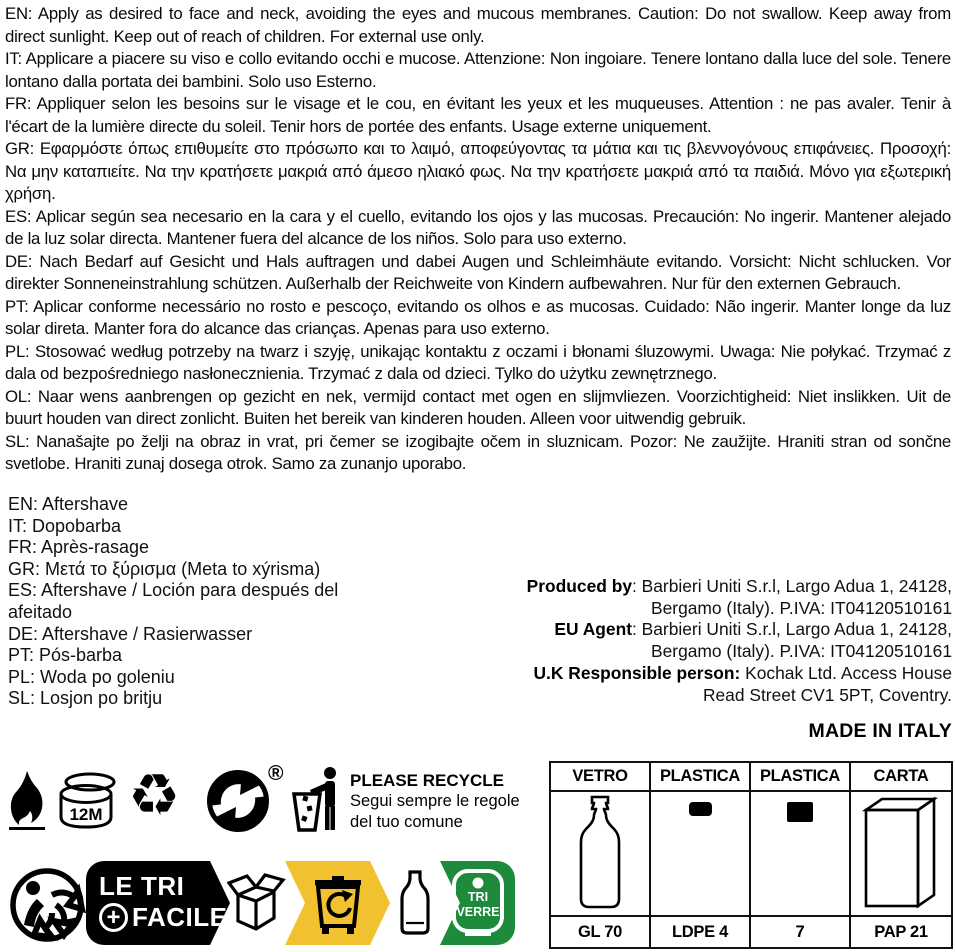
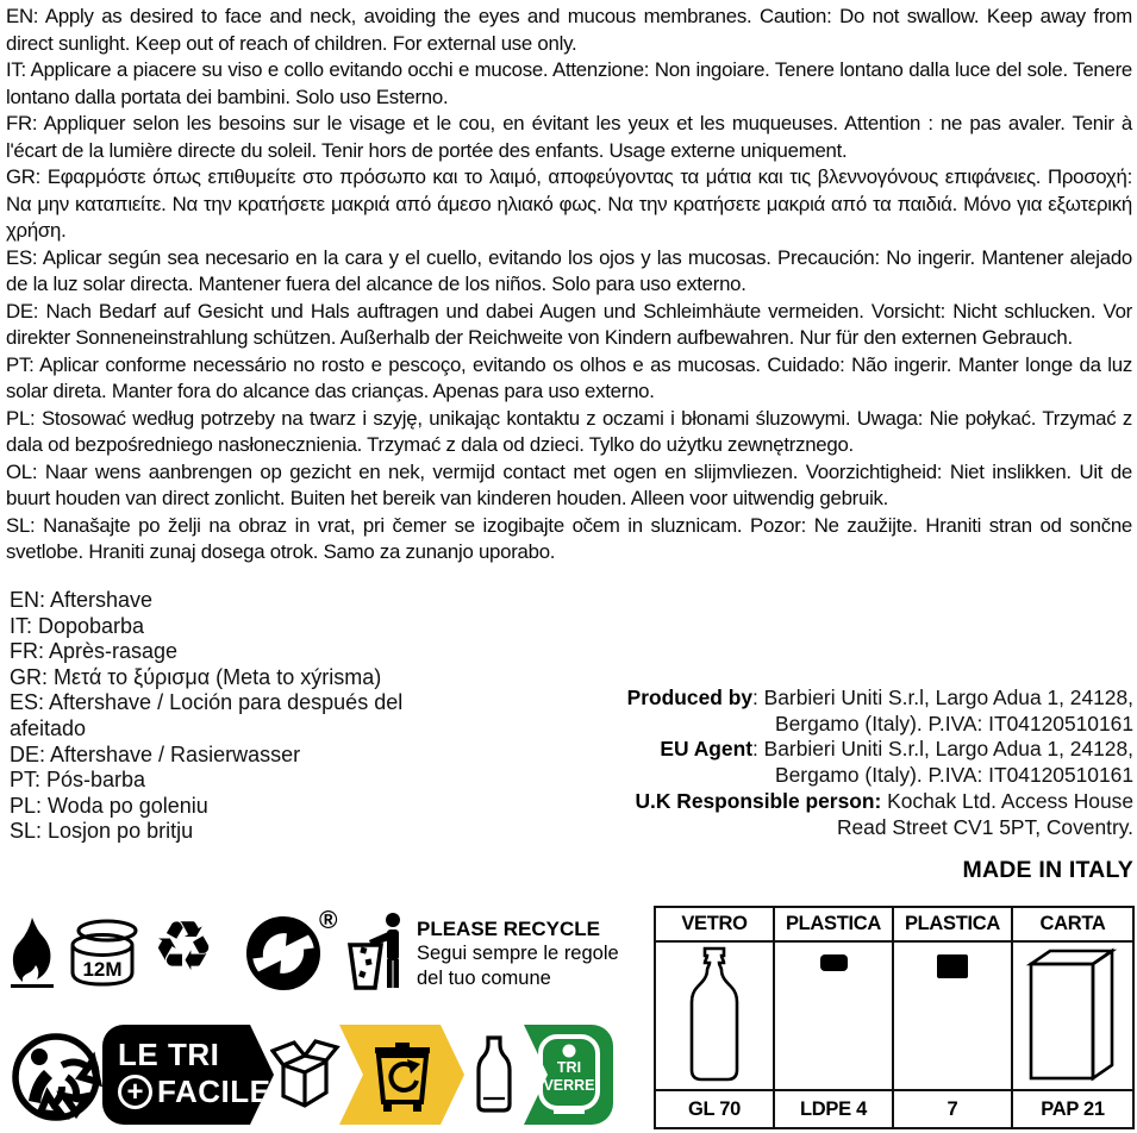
  EN: Apply as desired to face and neck, avoiding the eyes and mucous membranes. Caution: Do not swallow. Keep away from direct sunlight. Keep out of reach of children. For external use only.
  IT: Applicare a piacere su viso e collo evitando occhi e mucose. Attenzione: Non ingoiare. Tenere lontano dalla luce del sole. Tenere lontano dalla portata dei bambini. Solo uso Esterno.
  FR: Appliquer selon les besoins sur le visage et le cou, en évitant les yeux et les muqueuses. Attention : ne pas avaler. Tenir à l'écart de la lumière directe du soleil. Tenir hors de portée des enfants. Usage externe uniquement.
  GR: Εφαρμόστε όπως επιθυμείτε στο πρόσωπο και το λαιμό, αποφεύγοντας τα μάτια και τις βλεννογόνους επιφάνειες. Προσοχή: Να μην καταπιείτε. Να την κρατήσετε μακριά από άμεσο ηλιακό φως. Να την κρατήσετε μακριά από τα παιδιά. Μόνο για εξωτερική χρήση.
  ES: Aplicar según sea necesario en la cara y el cuello, evitando los ojos y las mucosas. Precaución: No ingerir. Mantener alejado de la luz solar directa. Mantener fuera del alcance de los niños. Solo para uso externo.
- DE: Nach Bedarf auf Gesicht und Hals auftragen und dabei Augen und Schleimhäute evitando. Vorsicht: Nicht schlucken. Vor direkter Sonneneinstrahlung schützen. Außerhalb der Reichweite von Kindern aufbewahren. Nur für den externen Gebrauch.
+ DE: Nach Bedarf auf Gesicht und Hals auftragen und dabei Augen und Schleimhäute vermeiden. Vorsicht: Nicht schlucken. Vor direkter Sonneneinstrahlung schützen. Außerhalb der Reichweite von Kindern aufbewahren. Nur für den externen Gebrauch.
  PT: Aplicar conforme necessário no rosto e pescoço, evitando os olhos e as mucosas. Cuidado: Não ingerir. Manter longe da luz solar direta. Manter fora do alcance das crianças. Apenas para uso externo.
  PL: Stosować według potrzeby na twarz i szyję, unikając kontaktu z oczami i błonami śluzowymi. Uwaga: Nie połykać. Trzymać z dala od bezpośredniego nasłonecznienia. Trzymać z dala od dzieci. Tylko do użytku zewnętrznego.
  OL: Naar wens aanbrengen op gezicht en nek, vermijd contact met ogen en slijmvliezen. Voorzichtigheid: Niet inslikken. Uit de buurt houden van direct zonlicht. Buiten het bereik van kinderen houden. Alleen voor uitwendig gebruik.
  SL: Nanašajte po želji na obraz in vrat, pri čemer se izogibajte očem in sluznicam. Pozor: Ne zaužijte. Hraniti stran od sončne svetlobe. Hraniti zunaj dosega otrok. Samo za zunanjo uporabo.
  EN: Aftershave
  IT: Dopobarba
  FR: Après-rasage
  GR: Μετά το ξύρισμα (Meta to xýrisma)
  ES: Aftershave / Loción para después del afeitado
  DE: Aftershave / Rasierwasser
  PT: Pós-barba
  PL: Woda po goleniu
  SL: Losjon po britju
  Produced by: Barbieri Uniti S.r.l, Largo Adua 1, 24128,
  Bergamo (Italy). P.IVA: IT04120510161
  EU Agent: Barbieri Uniti S.r.l, Largo Adua 1, 24128,
  Bergamo (Italy). P.IVA: IT04120510161
  U.K Responsible person: Kochak Ltd. Access House
  Read Street CV1 5PT, Coventry.
  MADE IN ITALY
  12M
  ♻
  ®
  PLEASE RECYCLE
  Segui sempre le regole
  del tuo comune
  LE TRI
  +
  FACILE
  TRI
  VERRE
  VETRO
  PLASTICA
  PLASTICA
  CARTA
  GL 70
  LDPE 4
  7
  PAP 21
